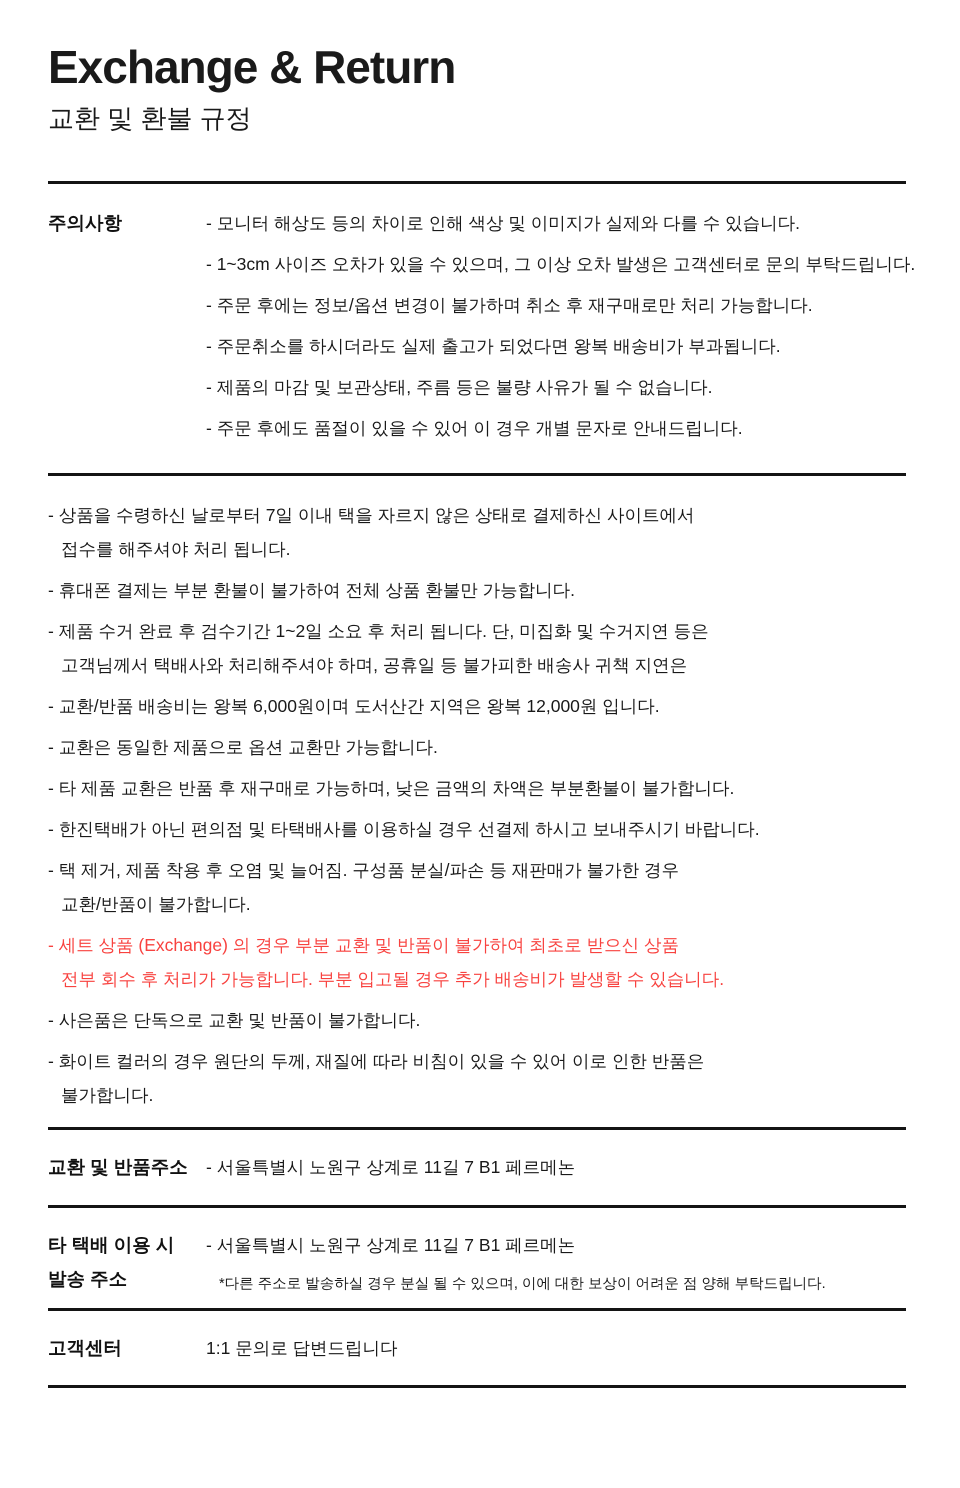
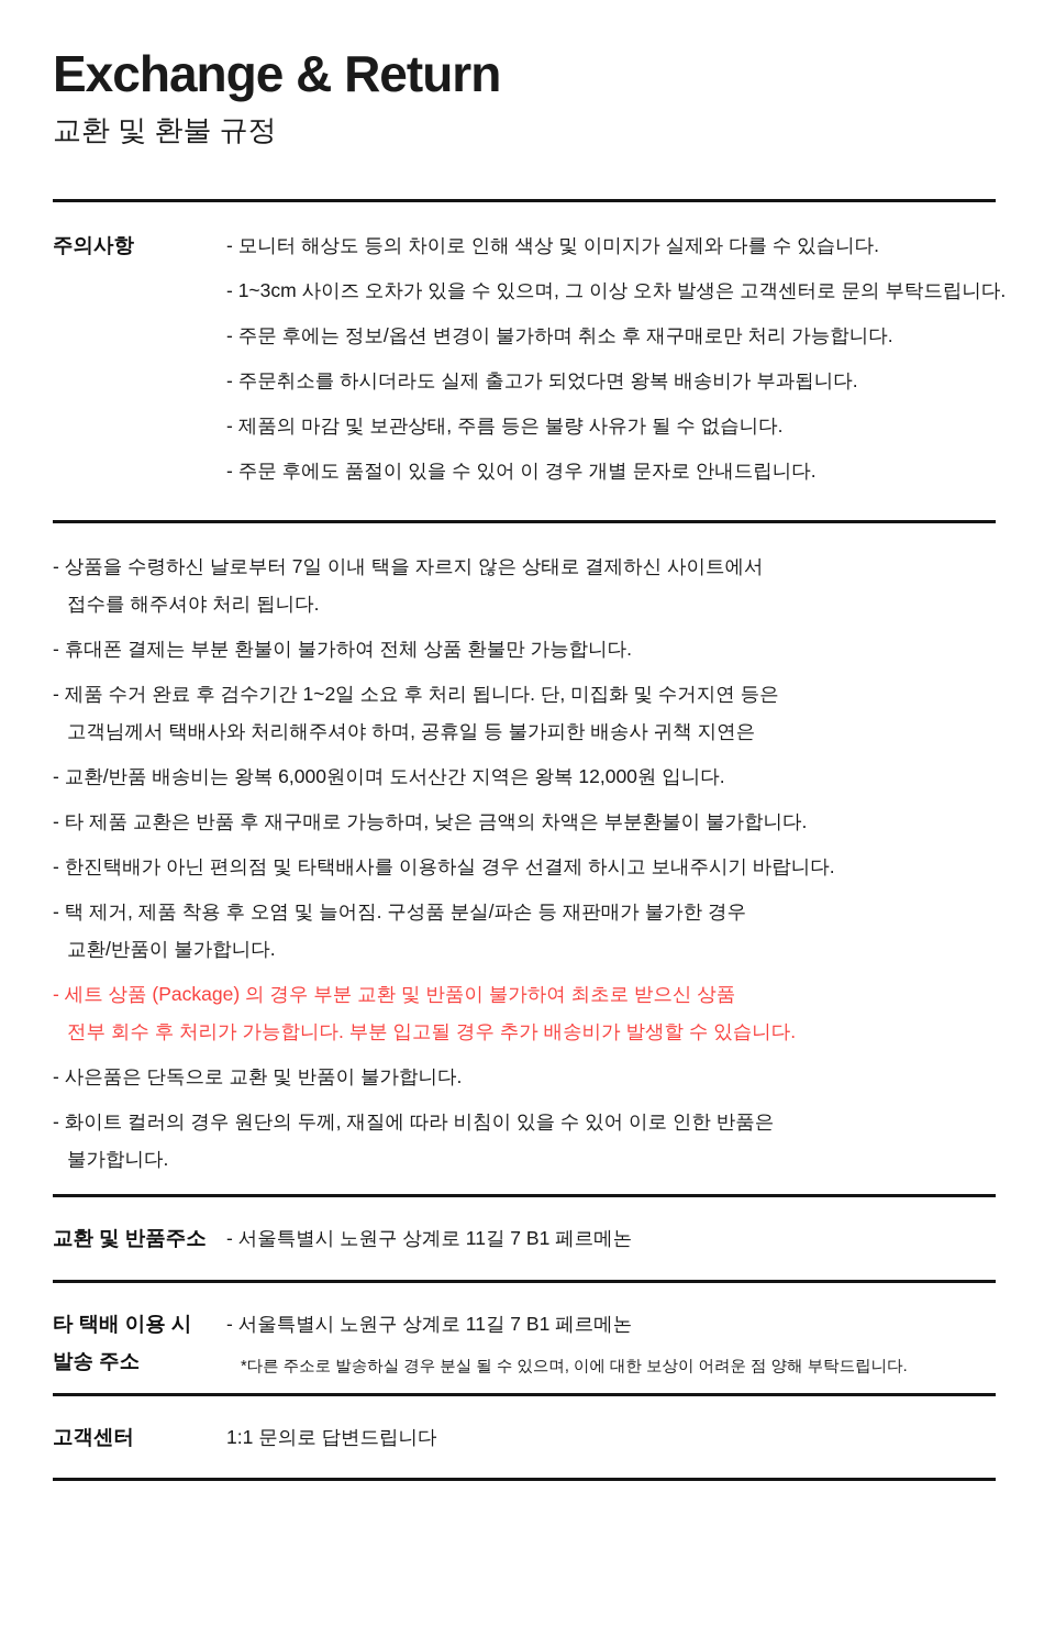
  Exchange & Return
  교환 및 환불 규정
  주의사항
  - 모니터 해상도 등의 차이로 인해 색상 및 이미지가 실제와 다를 수 있습니다.
  - 1~3cm 사이즈 오차가 있을 수 있으며, 그 이상 오차 발생은 고객센터로 문의 부탁드립니다.
  - 주문 후에는 정보/옵션 변경이 불가하며 취소 후 재구매로만 처리 가능합니다.
  - 주문취소를 하시더라도 실제 출고가 되었다면 왕복 배송비가 부과됩니다.
  - 제품의 마감 및 보관상태, 주름 등은 불량 사유가 될 수 없습니다.
  - 주문 후에도 품절이 있을 수 있어 이 경우 개별 문자로 안내드립니다.
  - 상품을 수령하신 날로부터 7일 이내 택을 자르지 않은 상태로 결제하신 사이트에서
  접수를 해주셔야 처리 됩니다.
  - 휴대폰 결제는 부분 환불이 불가하여 전체 상품 환불만 가능합니다.
  - 제품 수거 완료 후 검수기간 1~2일 소요 후 처리 됩니다. 단, 미집화 및 수거지연 등은
  고객님께서 택배사와 처리해주셔야 하며, 공휴일 등 불가피한 배송사 귀책 지연은
  - 교환/반품 배송비는 왕복 6,000원이며 도서산간 지역은 왕복 12,000원 입니다.
- - 교환은 동일한 제품으로 옵션 교환만 가능합니다.
  - 타 제품 교환은 반품 후 재구매로 가능하며, 낮은 금액의 차액은 부분환불이 불가합니다.
  - 한진택배가 아닌 편의점 및 타택배사를 이용하실 경우 선결제 하시고 보내주시기 바랍니다.
  - 택 제거, 제품 착용 후 오염 및 늘어짐. 구성품 분실/파손 등 재판매가 불가한 경우
  교환/반품이 불가합니다.
- - 세트 상품 (Exchange) 의 경우 부분 교환 및 반품이 불가하여 최초로 받으신 상품
+ - 세트 상품 (Package) 의 경우 부분 교환 및 반품이 불가하여 최초로 받으신 상품
  전부 회수 후 처리가 가능합니다. 부분 입고될 경우 추가 배송비가 발생할 수 있습니다.
  - 사은품은 단독으로 교환 및 반품이 불가합니다.
  - 화이트 컬러의 경우 원단의 두께, 재질에 따라 비침이 있을 수 있어 이로 인한 반품은
  불가합니다.
  교환 및 반품주소
  - 서울특별시 노원구 상계로 11길 7 B1 페르메논
  타 택배 이용 시
  발송 주소
  - 서울특별시 노원구 상계로 11길 7 B1 페르메논
  *다른 주소로 발송하실 경우 분실 될 수 있으며, 이에 대한 보상이 어려운 점 양해 부탁드립니다.
  고객센터
  1:1 문의로 답변드립니다
